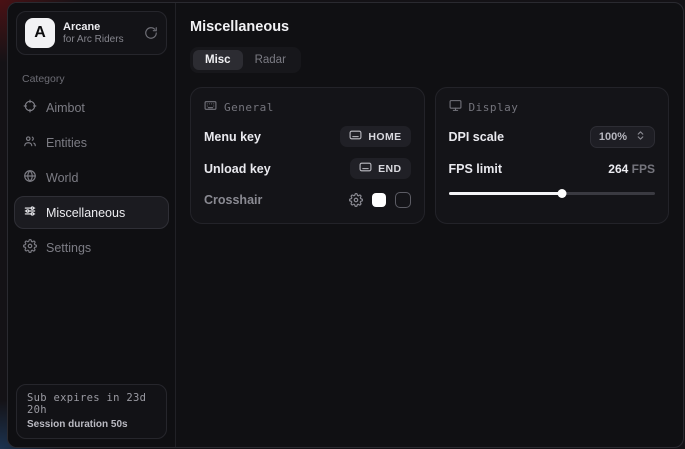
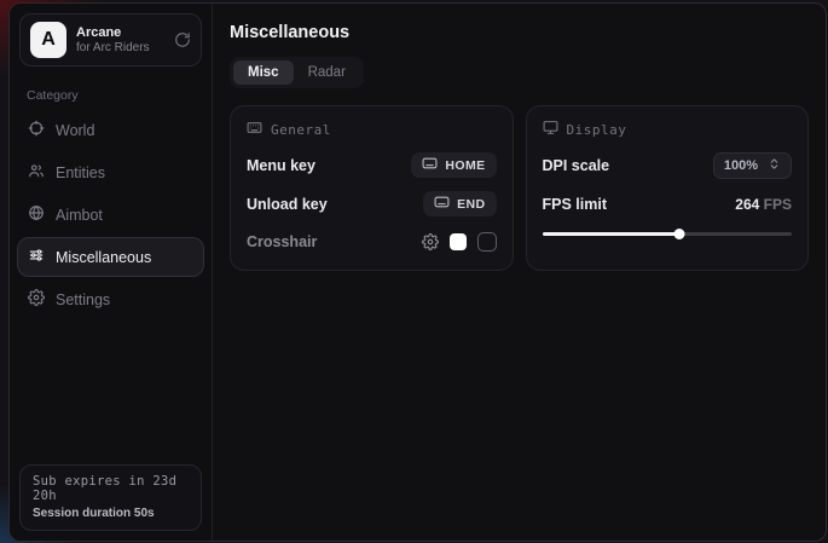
  A
  Arcane
  for Arc Riders
  Category
- Aimbot
+ World
  Entities
- World
+ Aimbot
  Miscellaneous
  Settings
  Sub expires in 23d 20h
  Session duration 50s
  Miscellaneous
  Misc
  Radar
  General
  Menu key
  HOME
  Unload key
  END
  Crosshair
  Display
  DPI scale
  100%
  FPS limit
  264 FPS
